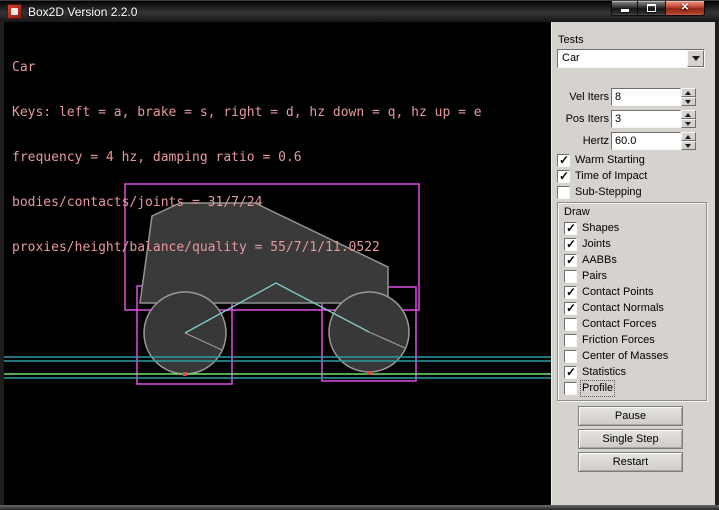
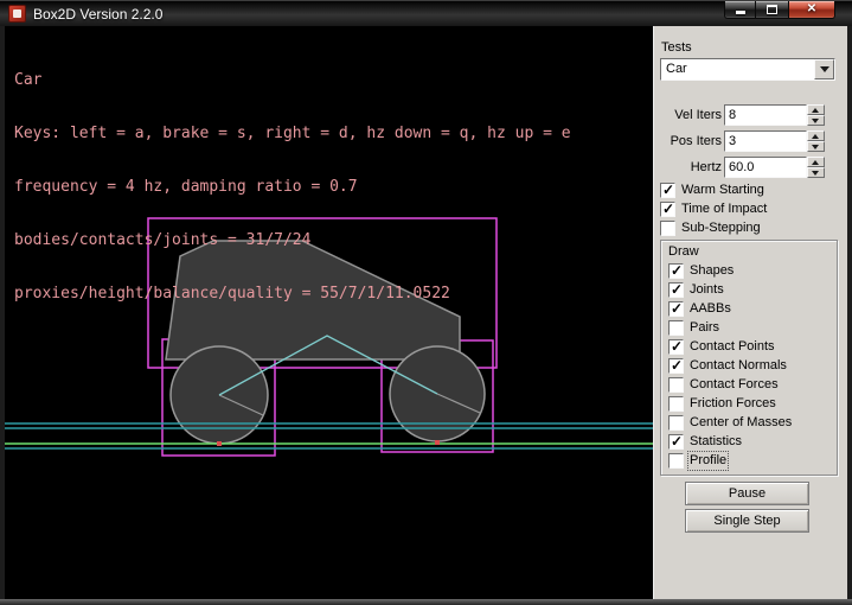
  Box2D Version 2.2.0
  ✕
  Car
  Keys: left = a, brake = s, right = d, hz down = q, hz up = e
- frequency = 4 hz, damping ratio = 0.6
+ frequency = 4 hz, damping ratio = 0.7
  bodies/contacts/joints = 31/7/24
  proxies/height/balance/quality = 55/7/1/11.0522
  Tests
  Car
  Vel Iters
  8
  Pos Iters
  3
  Hertz
  60.0
  Warm Starting
  Time of Impact
  Sub-Stepping
  Draw
  Shapes
  Joints
  AABBs
  Pairs
  Contact Points
  Contact Normals
  Contact Forces
  Friction Forces
  Center of Masses
  Statistics
  Profile
  Pause
  Single Step
- Restart
